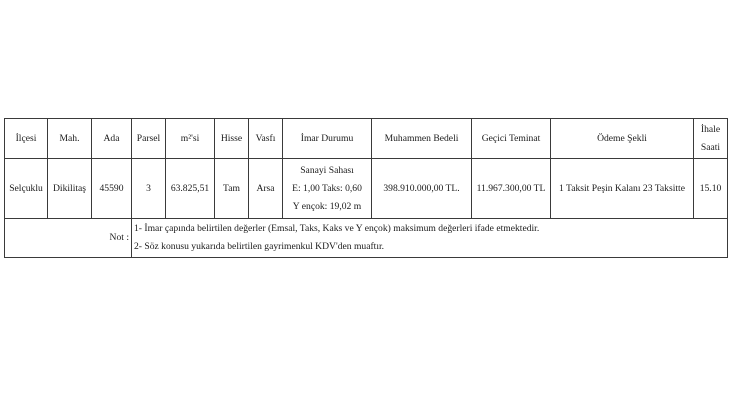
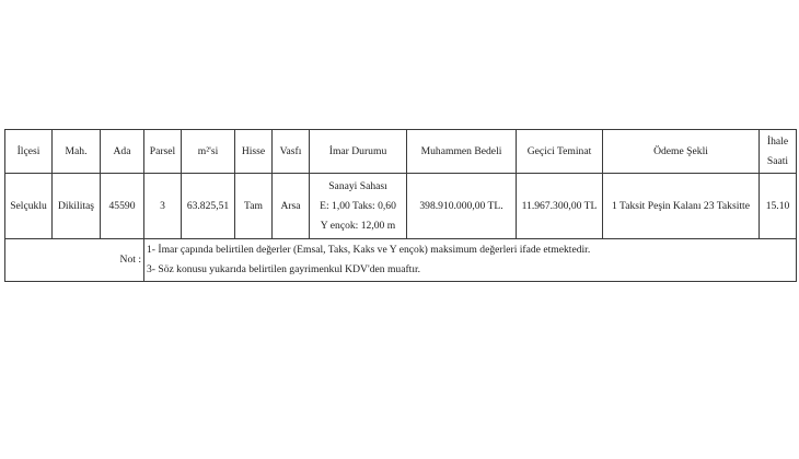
  İlçesi	Mah.	Ada	Parsel	m²'si	Hisse	Vasfı	İmar Durumu	Muhammen Bedeli	Geçici Teminat	Ödeme Şekli	İhale Saati
- Selçuklu	Dikilitaş	45590	3	63.825,51	Tam	Arsa	Sanayi Sahası E: 1,00 Taks: 0,60 Y ençok: 19,02 m	398.910.000,00 TL.	11.967.300,00 TL	1 Taksit Peşin Kalanı 23 Taksitte	15.10
+ Selçuklu	Dikilitaş	45590	3	63.825,51	Tam	Arsa	Sanayi Sahası E: 1,00 Taks: 0,60 Y ençok: 12,00 m	398.910.000,00 TL.	11.967.300,00 TL	1 Taksit Peşin Kalanı 23 Taksitte	15.10
- Not :	1- İmar çapında belirtilen değerler (Emsal, Taks, Kaks ve Y ençok) maksimum değerleri ifade etmektedir. 2- Söz konusu yukarıda belirtilen gayrimenkul KDV'den muaftır.
+ Not :	1- İmar çapında belirtilen değerler (Emsal, Taks, Kaks ve Y ençok) maksimum değerleri ifade etmektedir. 3- Söz konusu yukarıda belirtilen gayrimenkul KDV'den muaftır.
